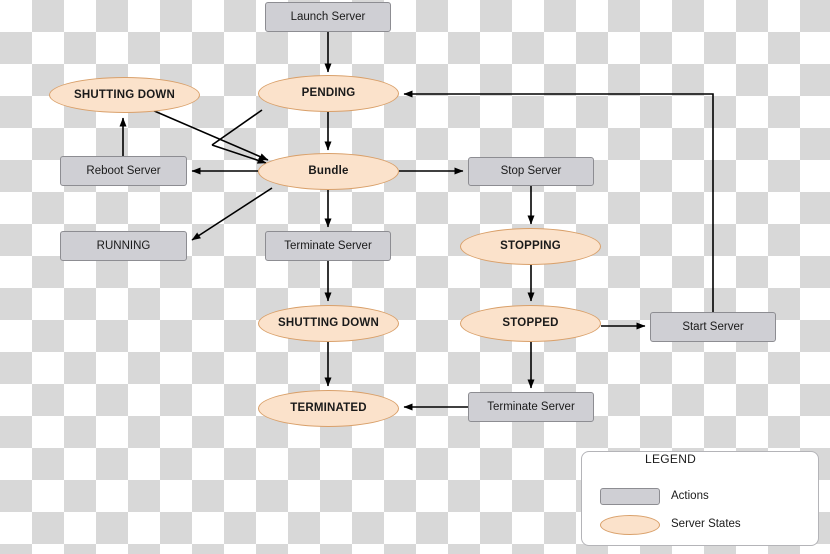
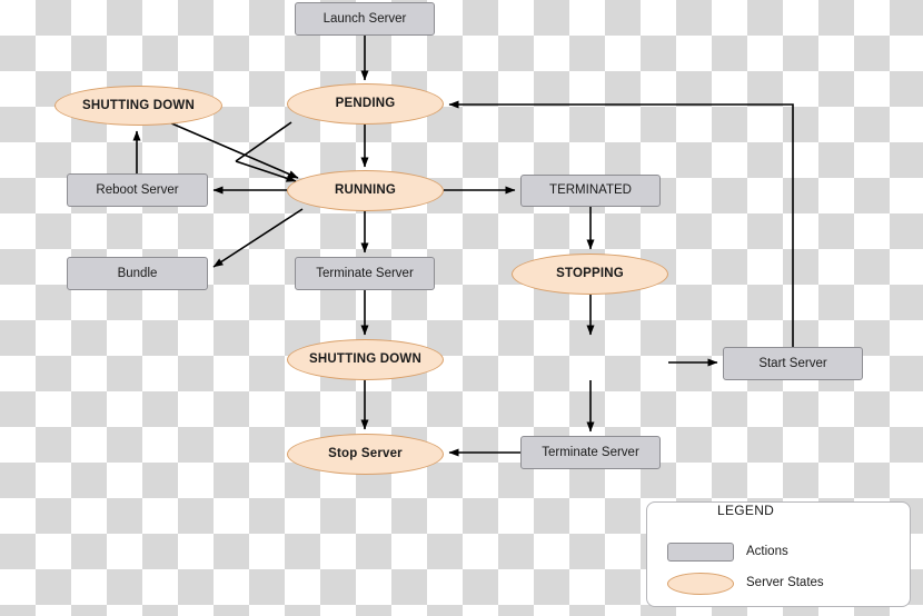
  Launch Server
  SHUTTING DOWN
  PENDING
  Reboot Server
- Bundle
+ RUNNING
- Stop Server
+ TERMINATED
- RUNNING
+ Bundle
  Terminate Server
  STOPPING
  SHUTTING DOWN
- STOPPED
  Start Server
- TERMINATED
+ Stop Server
  Terminate Server
  LEGEND
  Actions
  Server States
